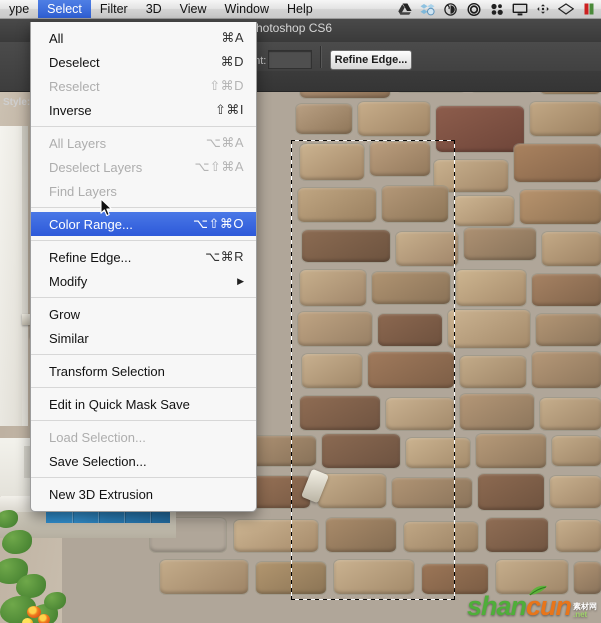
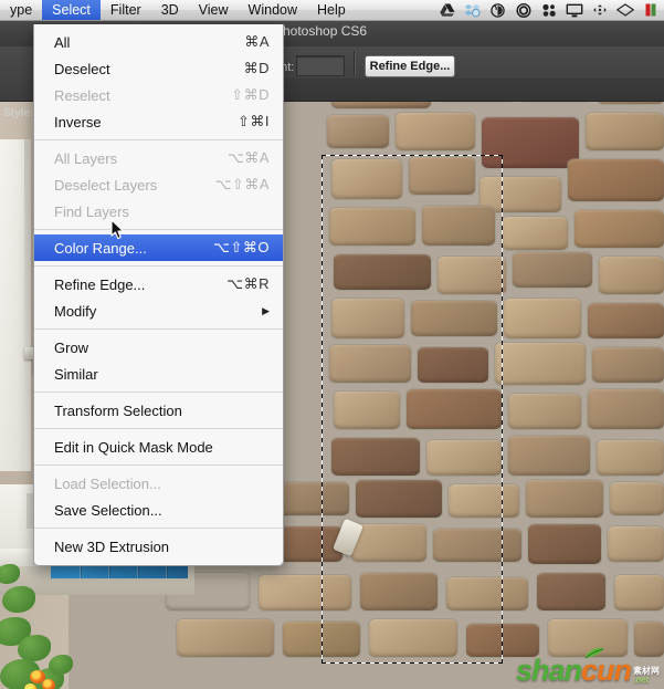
  hotoshop CS6
  Style:
  ht:
  Refine Edge...
  ype
  Select
  Filter
  3D
  View
  Window
  Help
  All
  ⌘A
  Deselect
  ⌘D
  Reselect
  ⇧⌘D
  Inverse
  ⇧⌘I
  All Layers
  ⌥⌘A
  Deselect Layers
  ⌥⇧⌘A
  Find Layers
  Color Range...
  ⌥⇧⌘O
  Refine Edge...
  ⌥⌘R
  Modify
  ▶
  Grow
  Similar
  Transform Selection
- Edit in Quick Mask Save
+ Edit in Quick Mask Mode
  Load Selection...
  Save Selection...
  New 3D Extrusion
  shan
  cun
  素材网
  .net
